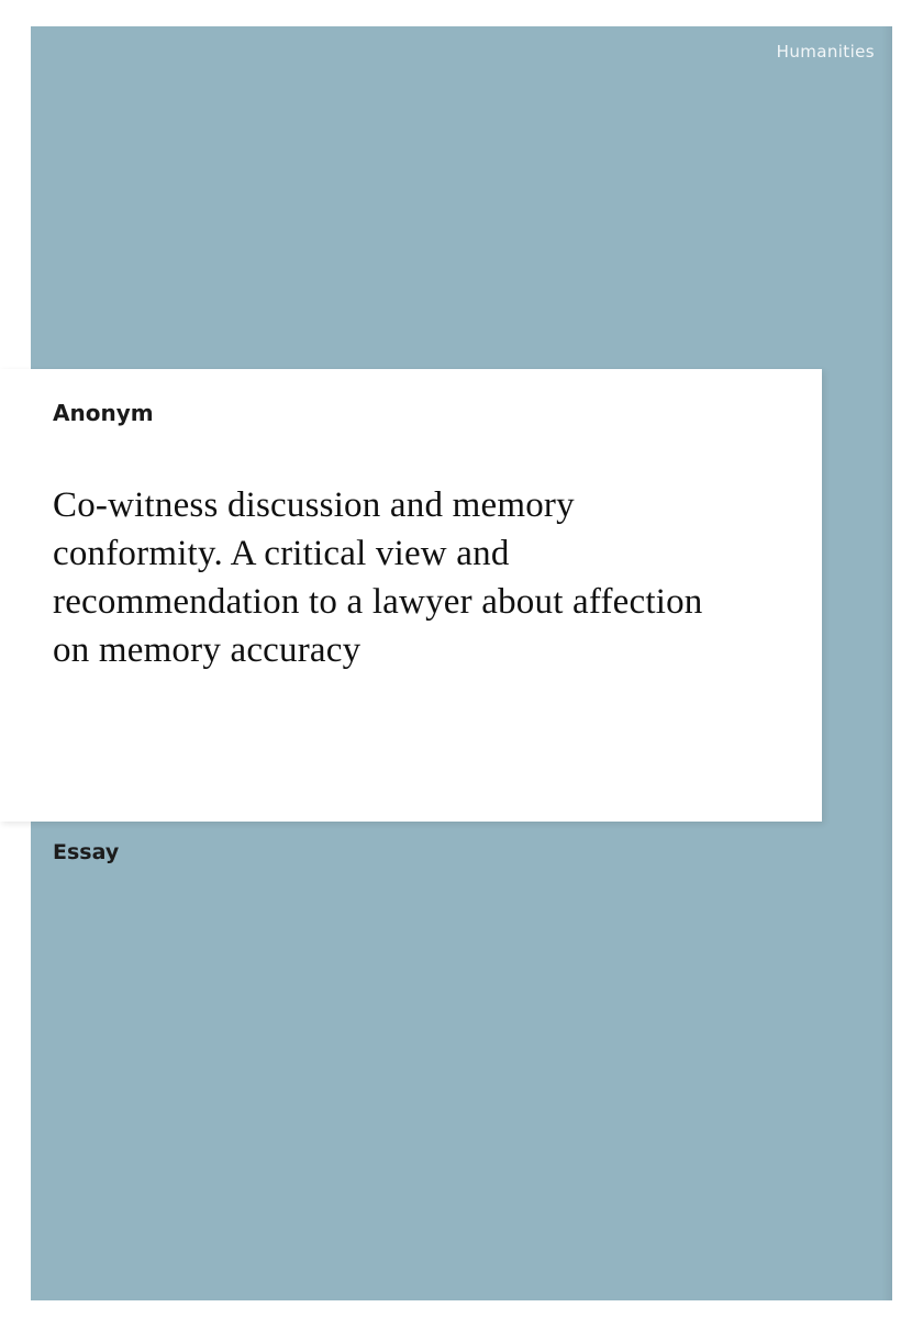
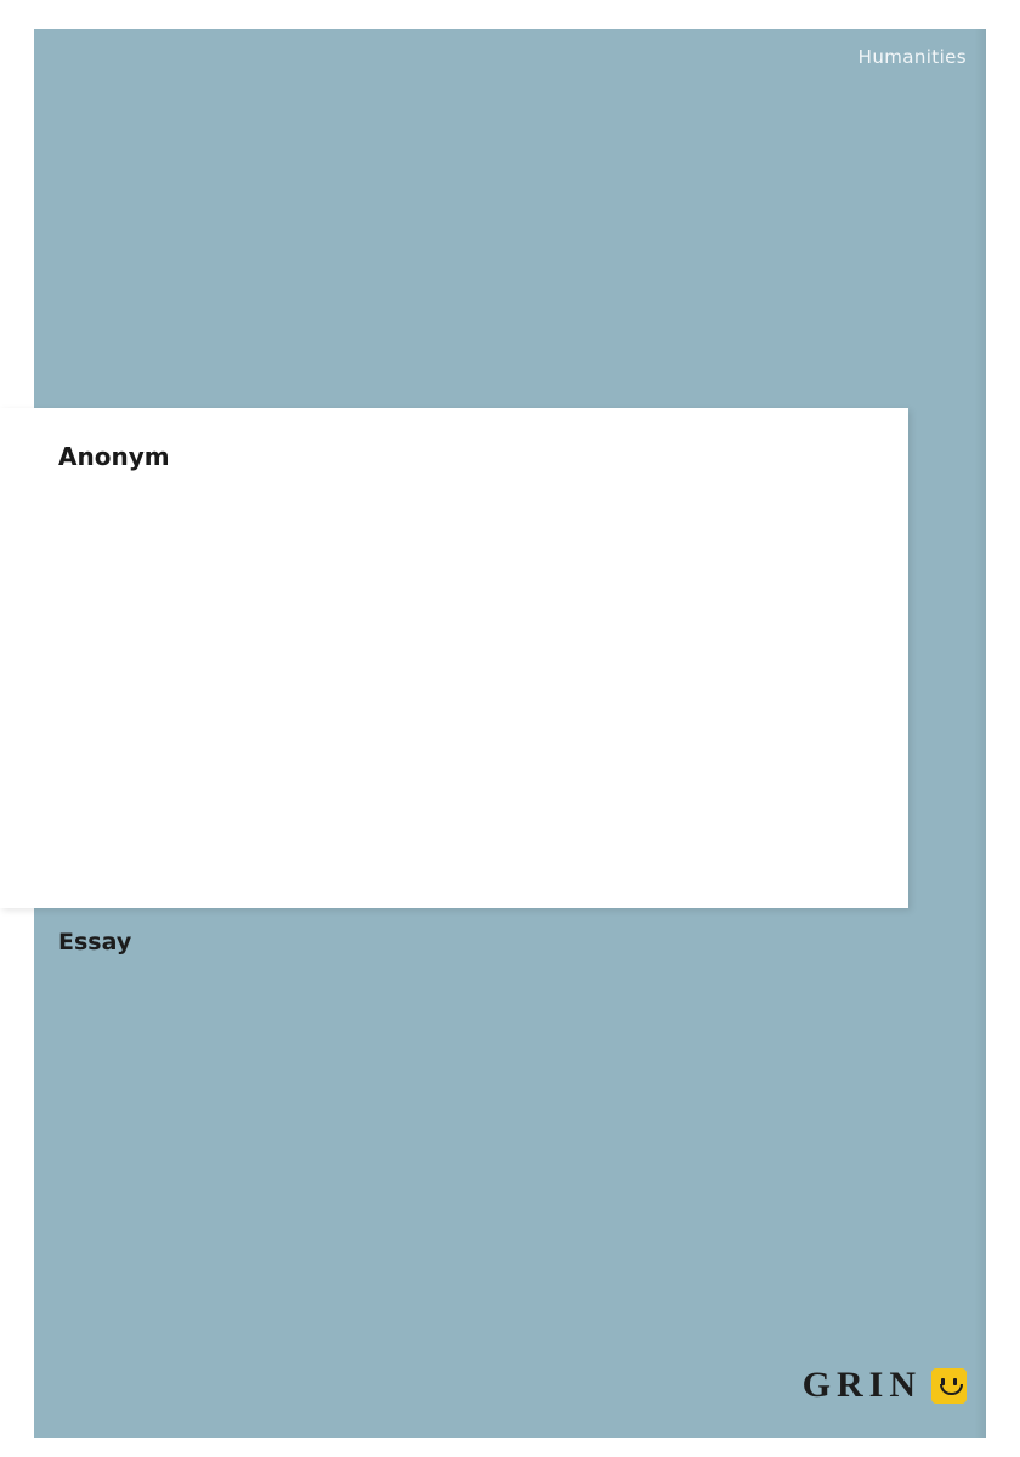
  Humanities
  Anonym
- Co-witness discussion and memory conformity. A critical view and recommendation to a lawyer about affection on memory accuracy
  Essay
+ GRIN
